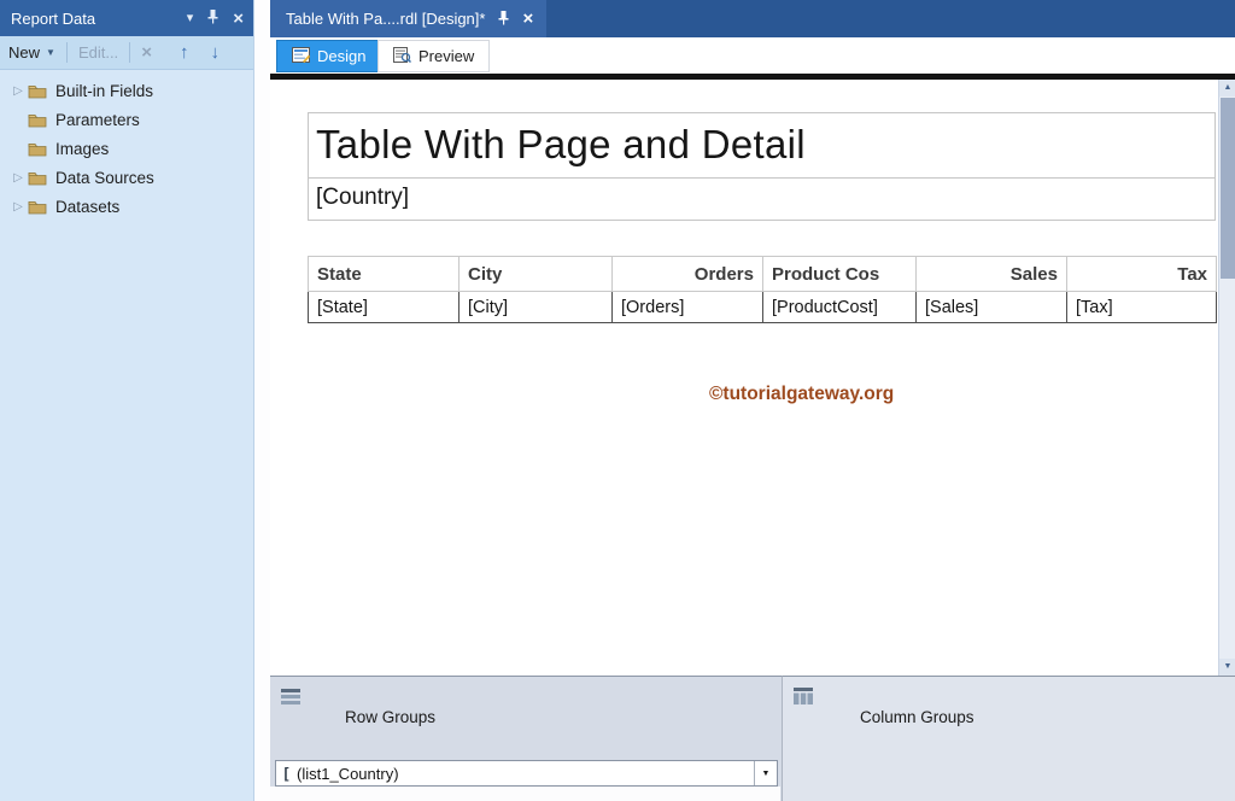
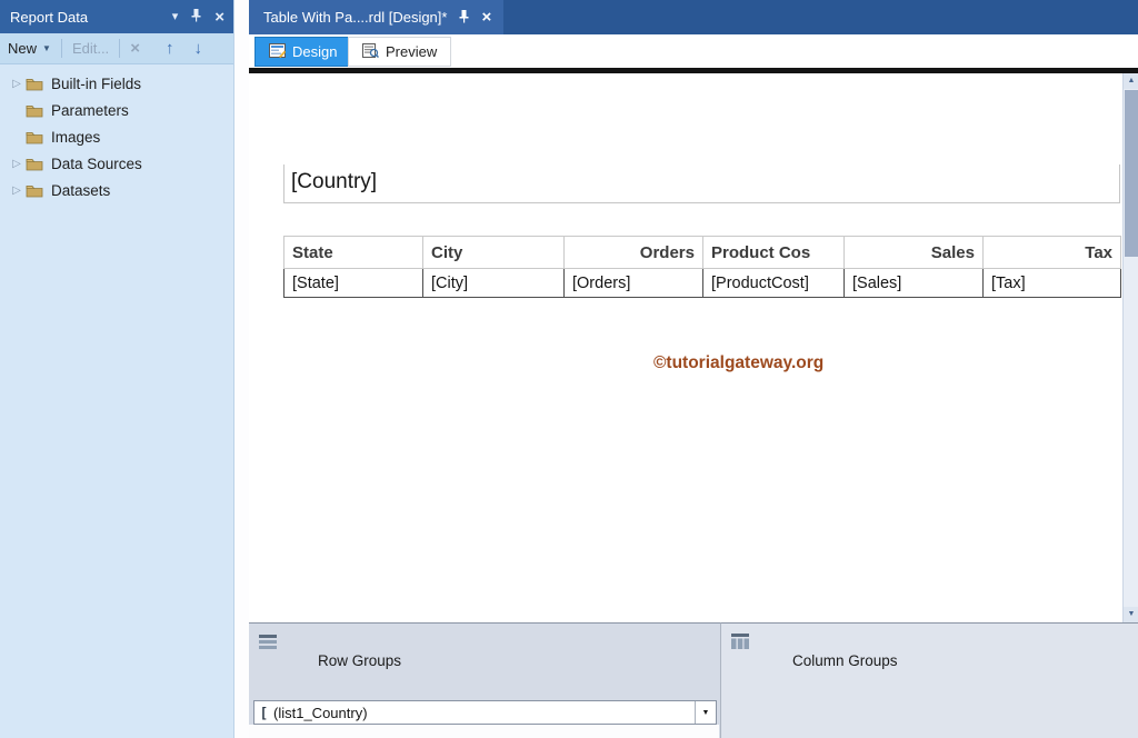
  Report Data
  ▾
  ×
  New
  ▼
  Edit...
  ×
  ↑
  ↓
  ▷
  Built-in Fields
  Parameters
  Images
  ▷
  Data Sources
  ▷
  Datasets
  Table With Pa....rdl [Design]*
  ×
  Design
  Preview
- Table With Page and Detail
  [Country]
  State	City	Orders	Product Cos	Sales	Tax
  [State]	[City]	[Orders]	[ProductCost]	[Sales]	[Tax]
  ©tutorialgateway.org
  Row Groups
  [
  (list1_Country)
  Column Groups
